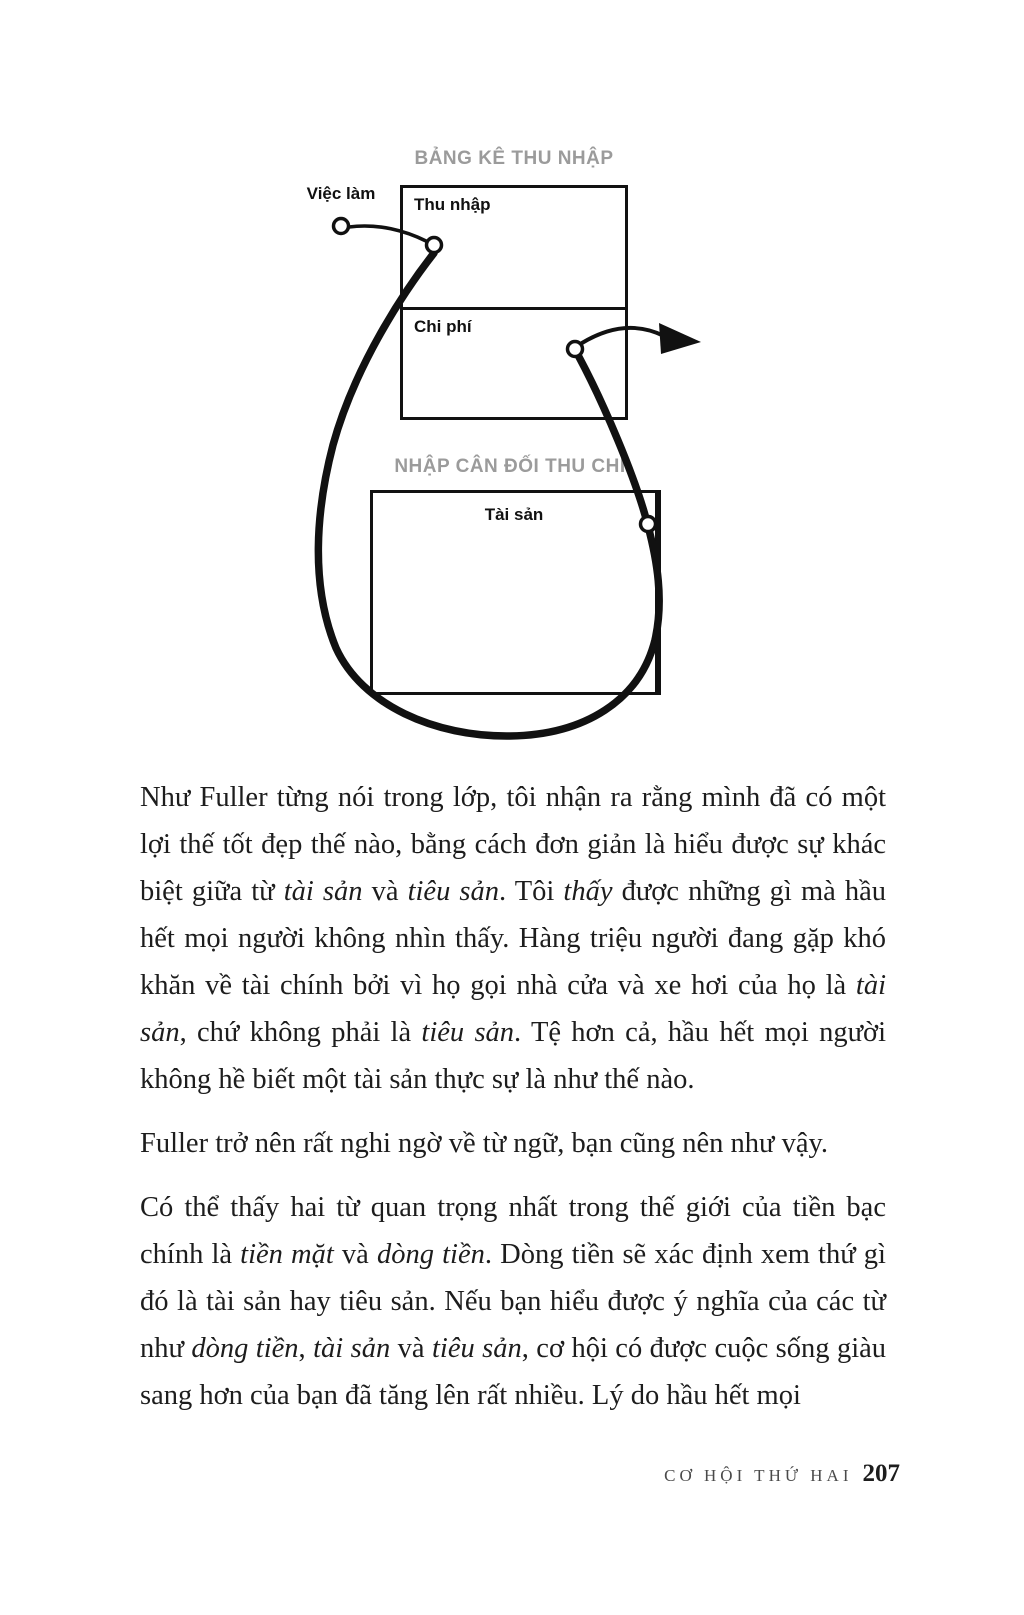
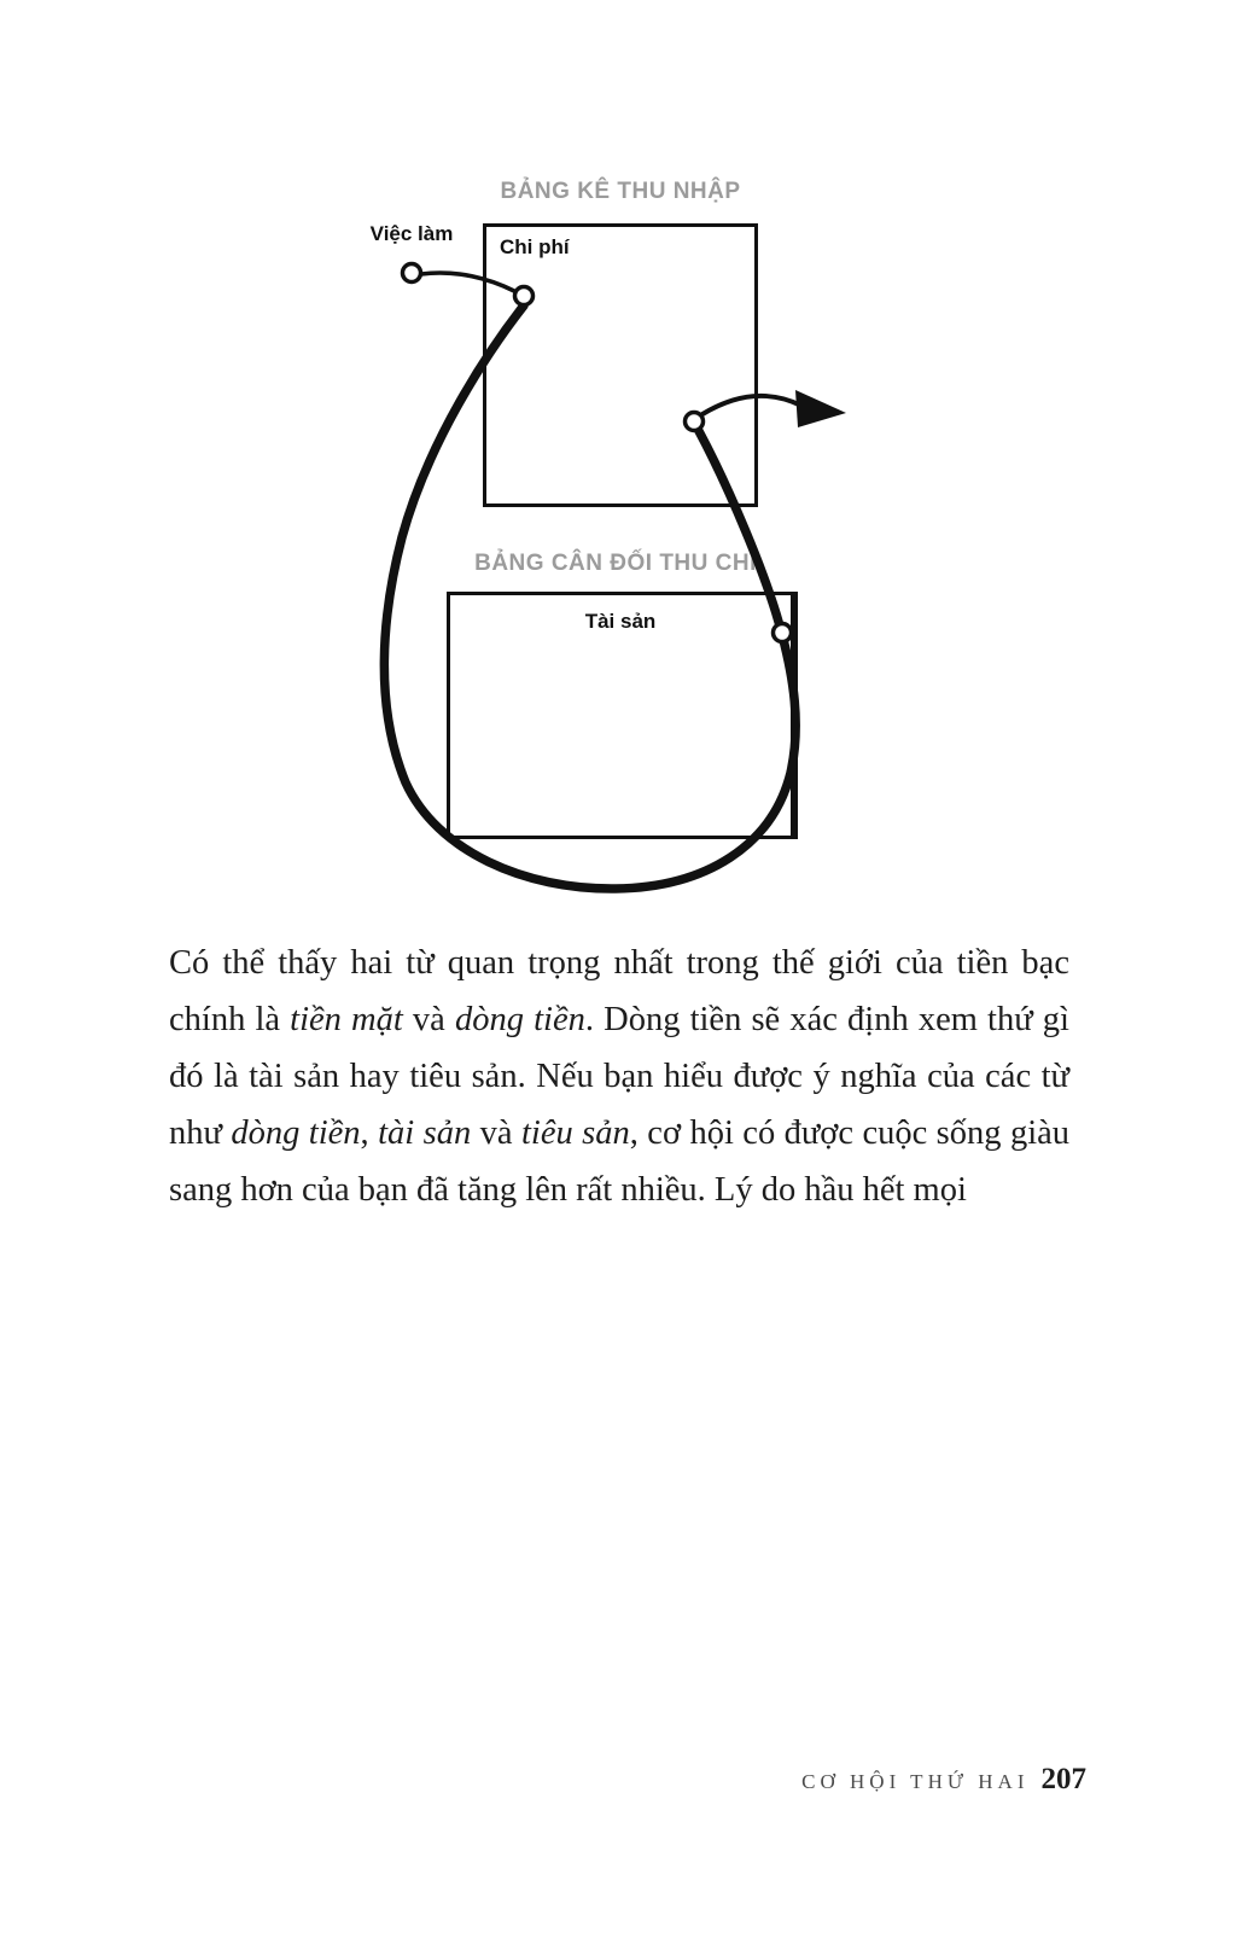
  BẢNG KÊ THU NHẬP
  Việc làm
- Thu nhập
  Chi phí
- NHẬP CÂN ĐỐI THU CHI
+ BẢNG CÂN ĐỐI THU CHI
  Tài sản
- Như Fuller từng nói trong lớp, tôi nhận ra rằng mình đã có một lợi thế tốt đẹp thế nào, bằng cách đơn giản là hiểu được sự khác biệt giữa từ tài sản và tiêu sản. Tôi thấy được những gì mà hầu hết mọi người không nhìn thấy. Hàng triệu người đang gặp khó khăn về tài chính bởi vì họ gọi nhà cửa và xe hơi của họ là tài sản, chứ không phải là tiêu sản. Tệ hơn cả, hầu hết mọi người không hề biết một tài sản thực sự là như thế nào.
- Fuller trở nên rất nghi ngờ về từ ngữ, bạn cũng nên như vậy.
  Có thể thấy hai từ quan trọng nhất trong thế giới của tiền bạc chính là tiền mặt và dòng tiền. Dòng tiền sẽ xác định xem thứ gì đó là tài sản hay tiêu sản. Nếu bạn hiểu được ý nghĩa của các từ như dòng tiền, tài sản và tiêu sản, cơ hội có được cuộc sống giàu sang hơn của bạn đã tăng lên rất nhiều. Lý do hầu hết mọi
  CƠ HỘI THỨ HAI 207
